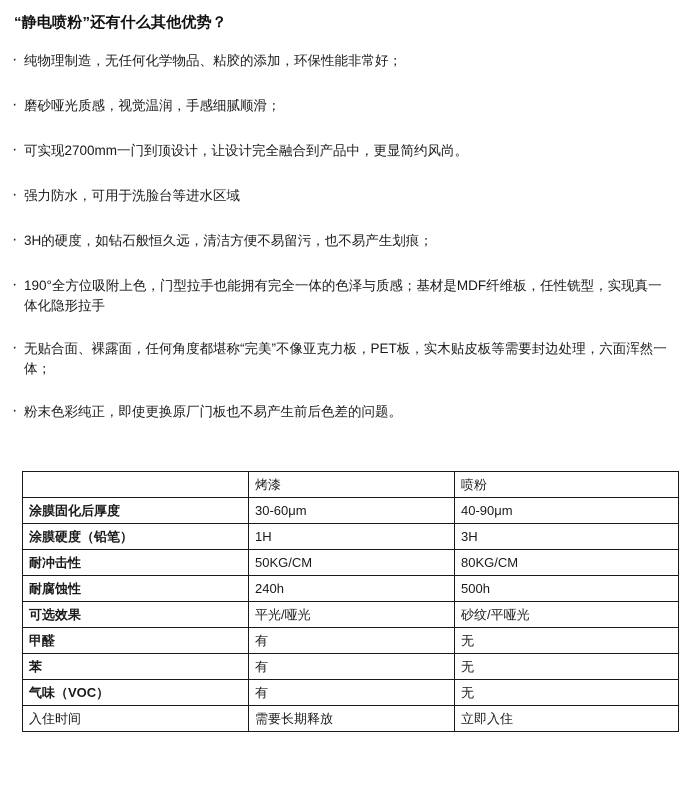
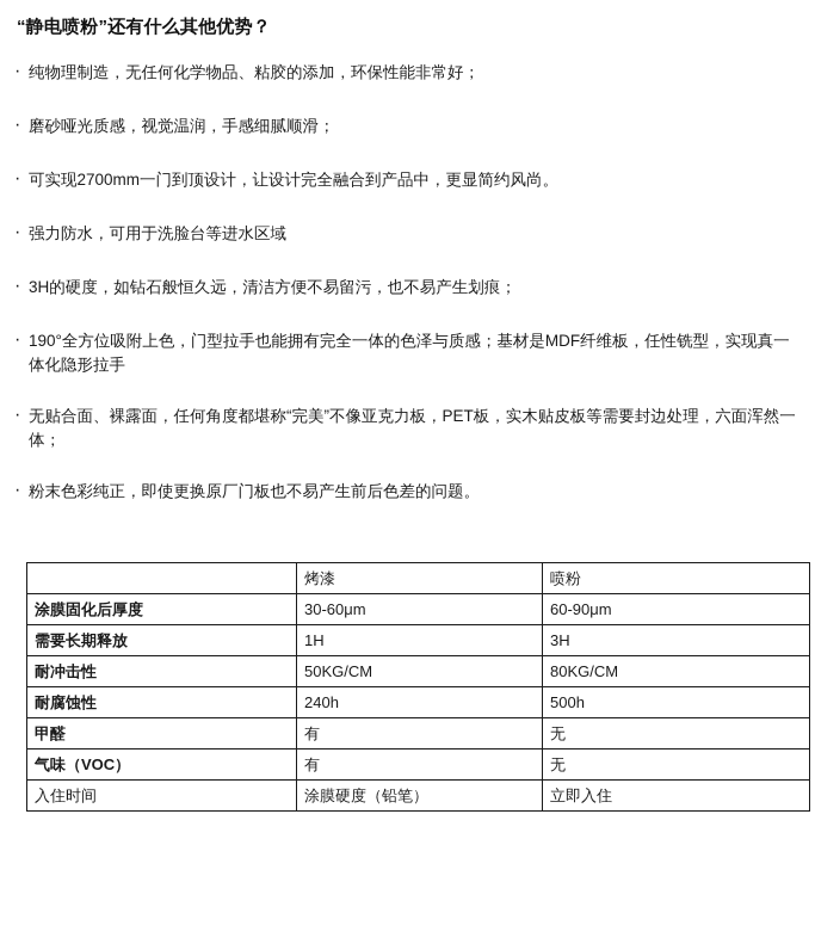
  “静电喷粉”还有什么其他优势？
  纯物理制造，无任何化学物品、粘胶的添加，环保性能非常好；
  磨砂哑光质感，视觉温润，手感细腻顺滑；
  可实现2700mm一门到顶设计，让设计完全融合到产品中，更显简约风尚。
  强力防水，可用于洗脸台等进水区域
  3H的硬度，如钻石般恒久远，清洁方便不易留污，也不易产生划痕；
  190°全方位吸附上色，门型拉手也能拥有完全一体的色泽与质感；基材是MDF纤维板，任性铣型，实现真一体化隐形拉手
  无贴合面、裸露面，任何角度都堪称“完美”不像亚克力板，PET板，实木贴皮板等需要封边处理，六面浑然一体；
  粉末色彩纯正，即使更换原厂门板也不易产生前后色差的问题。
  	烤漆	喷粉
- 涂膜固化后厚度	30-60μm	40-90μm
+ 涂膜固化后厚度	30-60μm	60-90μm
- 涂膜硬度（铅笔）	1H	3H
+ 需要长期释放	1H	3H
  耐冲击性	50KG/CM	80KG/CM
  耐腐蚀性	240h	500h
- 可选效果	平光/哑光	砂纹/平哑光
  甲醛	有	无
- 苯	有	无
  气味（VOC）	有	无
- 入住时间	需要长期释放	立即入住
+ 入住时间	涂膜硬度（铅笔）	立即入住
